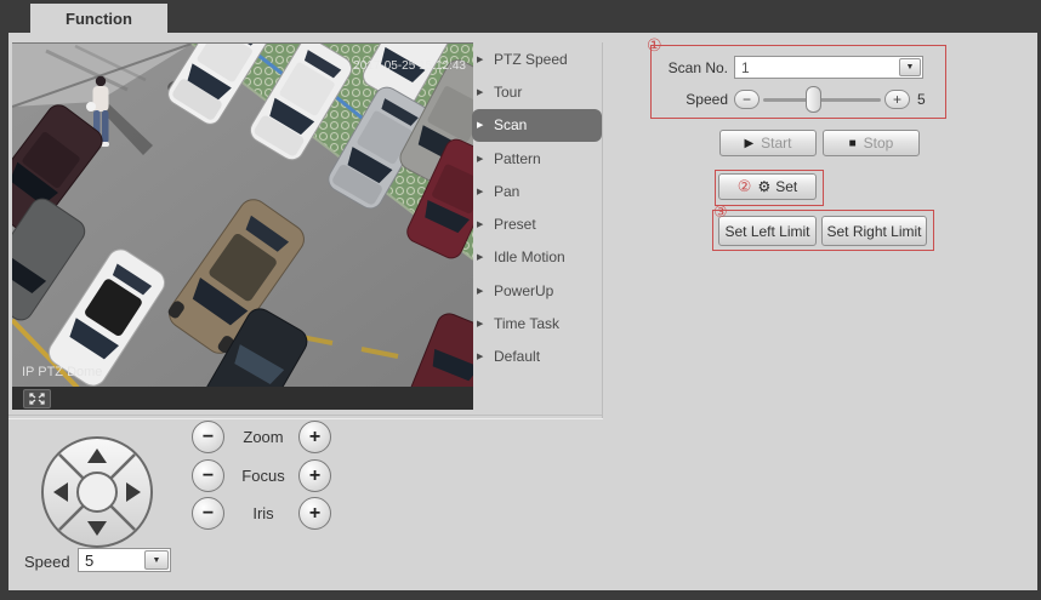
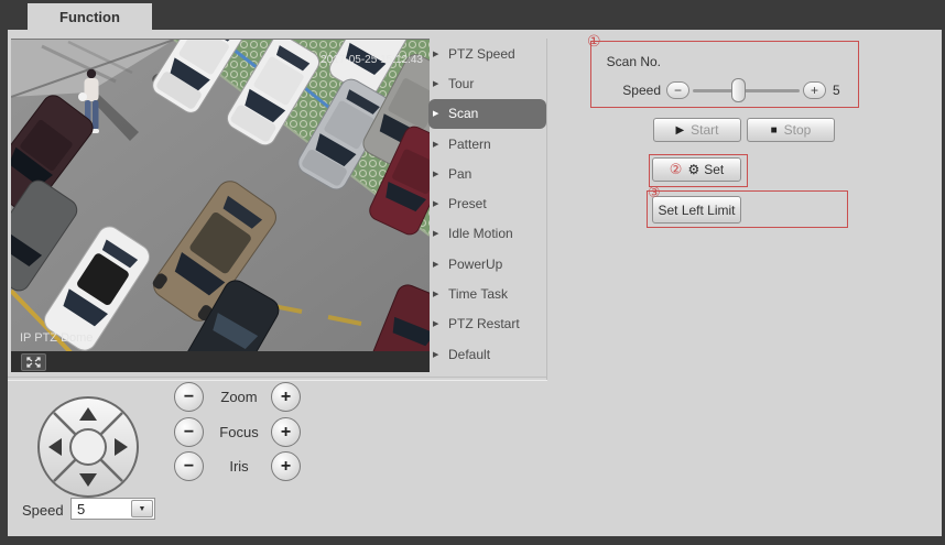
  Function
  2017-05-25 15:12:43
  IP PTZ Dome
  PTZ Speed
  Tour
  Scan
  Pattern
  Pan
  Preset
  Idle Motion
  PowerUp
  Time Task
+ PTZ Restart
  Default
  ①
  Scan No.
- 1
  Speed
  −
  +
  5
  ▶
  Start
  ■
  Stop
  ②
  ⚙
  Set
  ③
  Set Left Limit
- Set Right Limit
  −
  Zoom
  +
  −
  Focus
  +
  −
  Iris
  +
  Speed
  5
